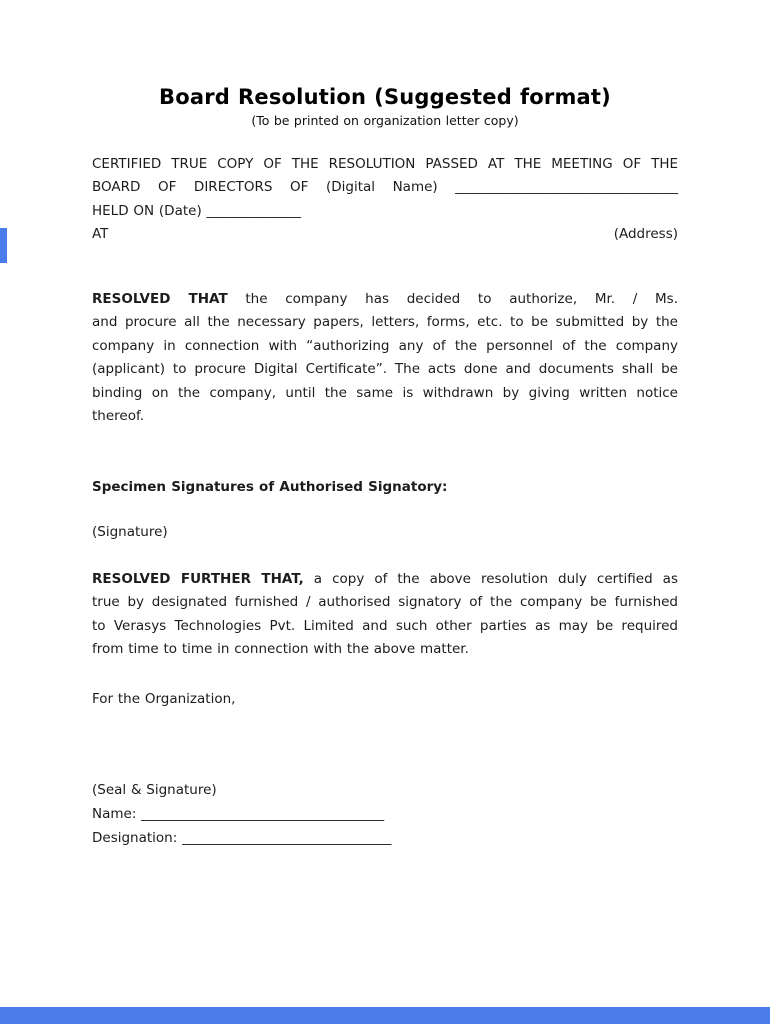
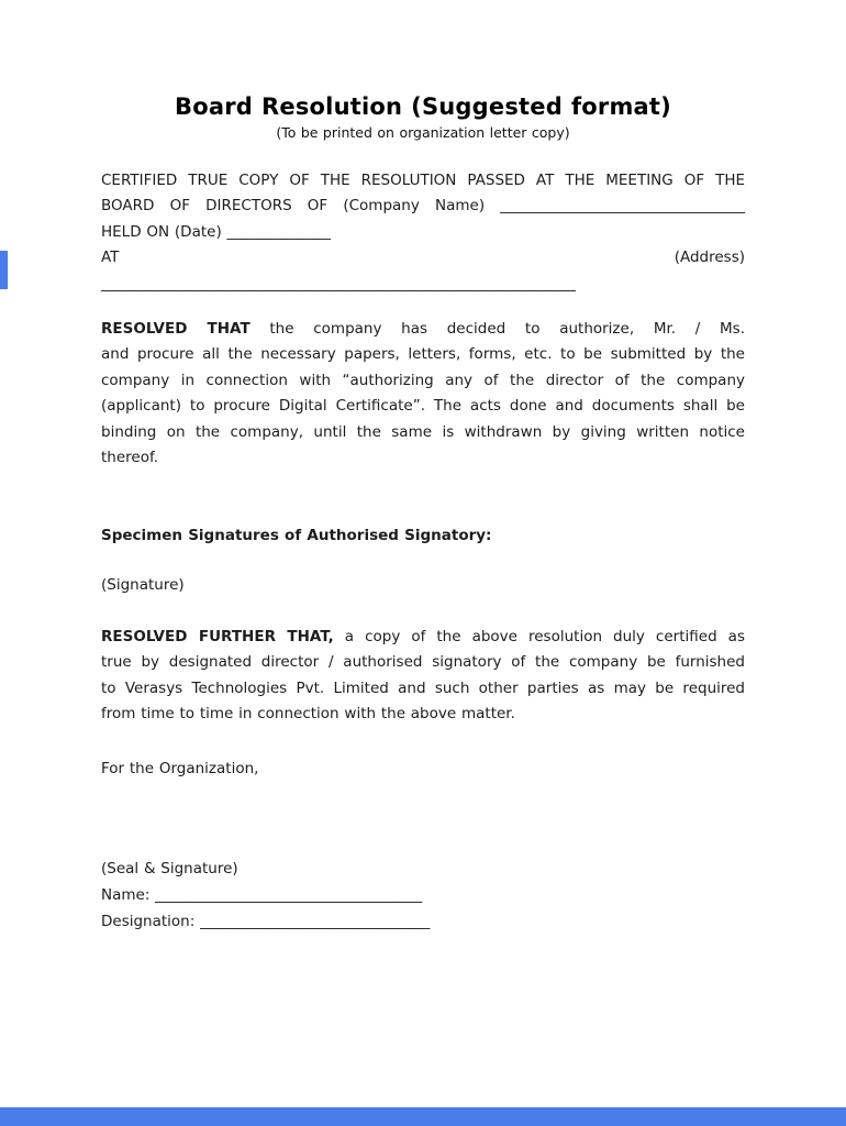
  Board Resolution (Suggested format)
  (To be printed on organization letter copy)
  CERTIFIED TRUE COPY OF THE RESOLUTION PASSED AT THE MEETING OF THE
- BOARD OF DIRECTORS OF (Digital Name) _________________________________
+ BOARD OF DIRECTORS OF (Company Name) _________________________________
  HELD ON (Date) ______________
  AT
  (Address)
+ ________________________________________________________________
  RESOLVED THAT the company has decided to authorize, Mr. / Ms.
  and procure all the necessary papers, letters, forms, etc. to be submitted by the
- company in connection with “authorizing any of the personnel of the company
+ company in connection with “authorizing any of the director of the company
  (applicant) to procure Digital Certificate”. The acts done and documents shall be
  binding on the company, until the same is withdrawn by giving written notice
  thereof.
  Specimen Signatures of Authorised Signatory:
  (Signature)
  RESOLVED FURTHER THAT, a copy of the above resolution duly certified as
- true by designated furnished / authorised signatory of the company be furnished
+ true by designated director / authorised signatory of the company be furnished
  to Verasys Technologies Pvt. Limited and such other parties as may be required
  from time to time in connection with the above matter.
  For the Organization,
  (Seal & Signature)
  Name: ____________________________________
  Designation: _______________________________
